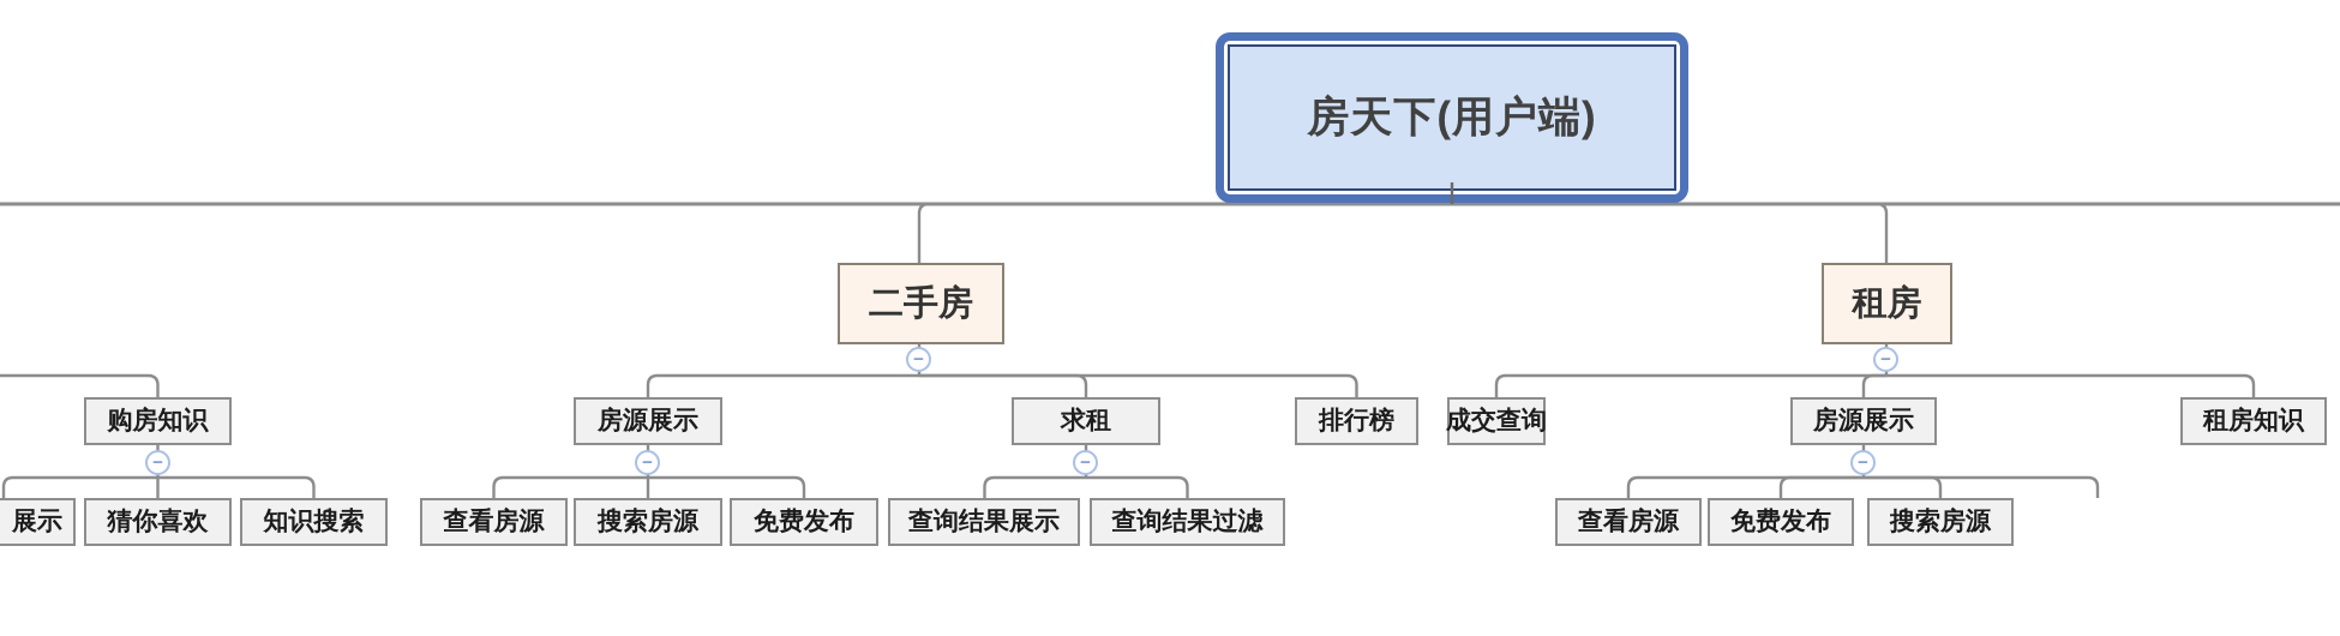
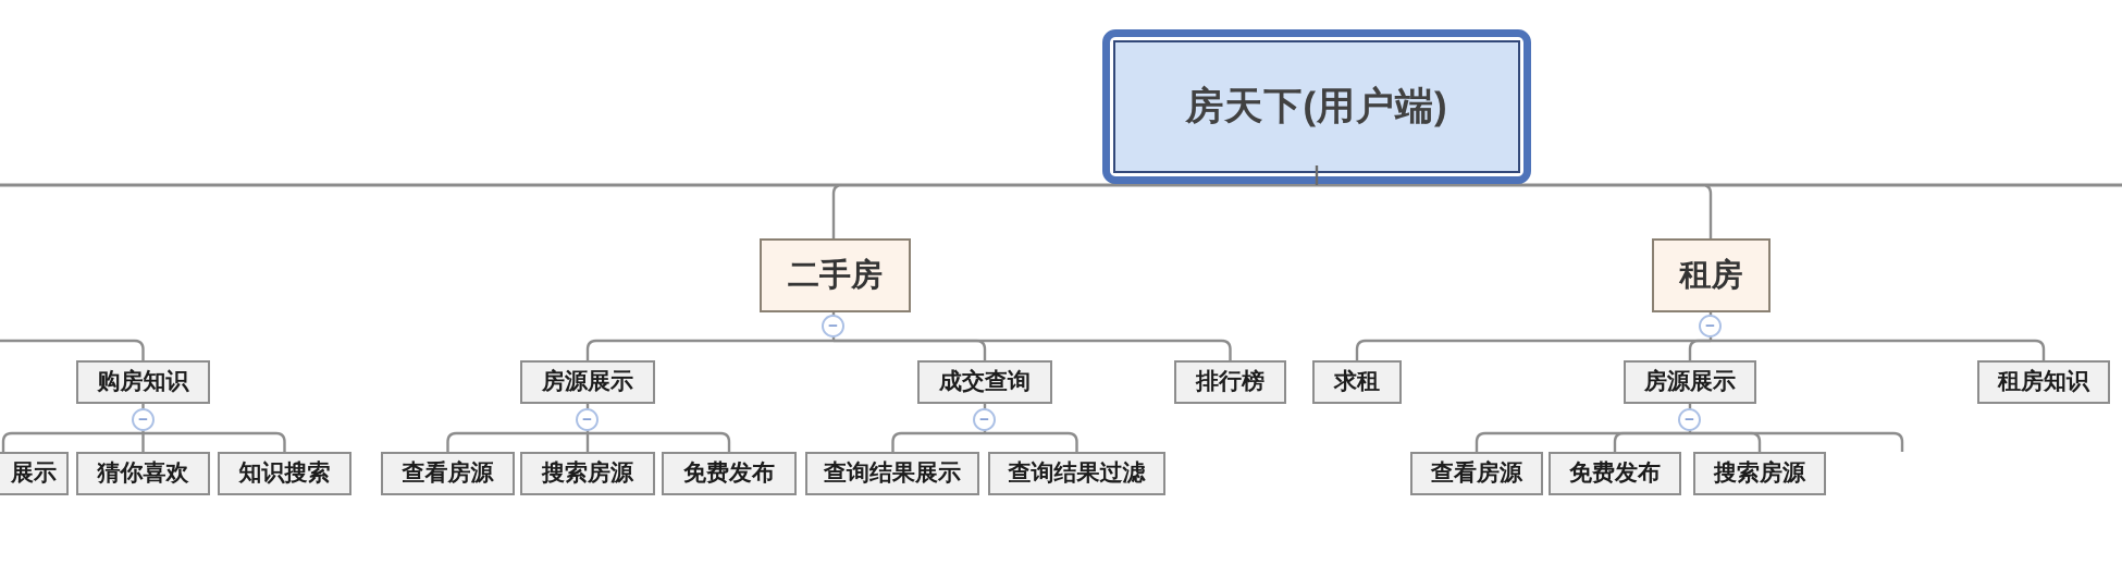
  房天下(用户端)
  二手房
  租房
  购房知识
  房源展示
- 求租
+ 成交查询
  排行榜
- 成交查询
+ 求租
  房源展示
  租房知识
  展示
  猜你喜欢
  知识搜索
  查看房源
  搜索房源
  免费发布
  查询结果展示
  查询结果过滤
  查看房源
  免费发布
  搜索房源
  −
  −
  −
  −
  −
  −
